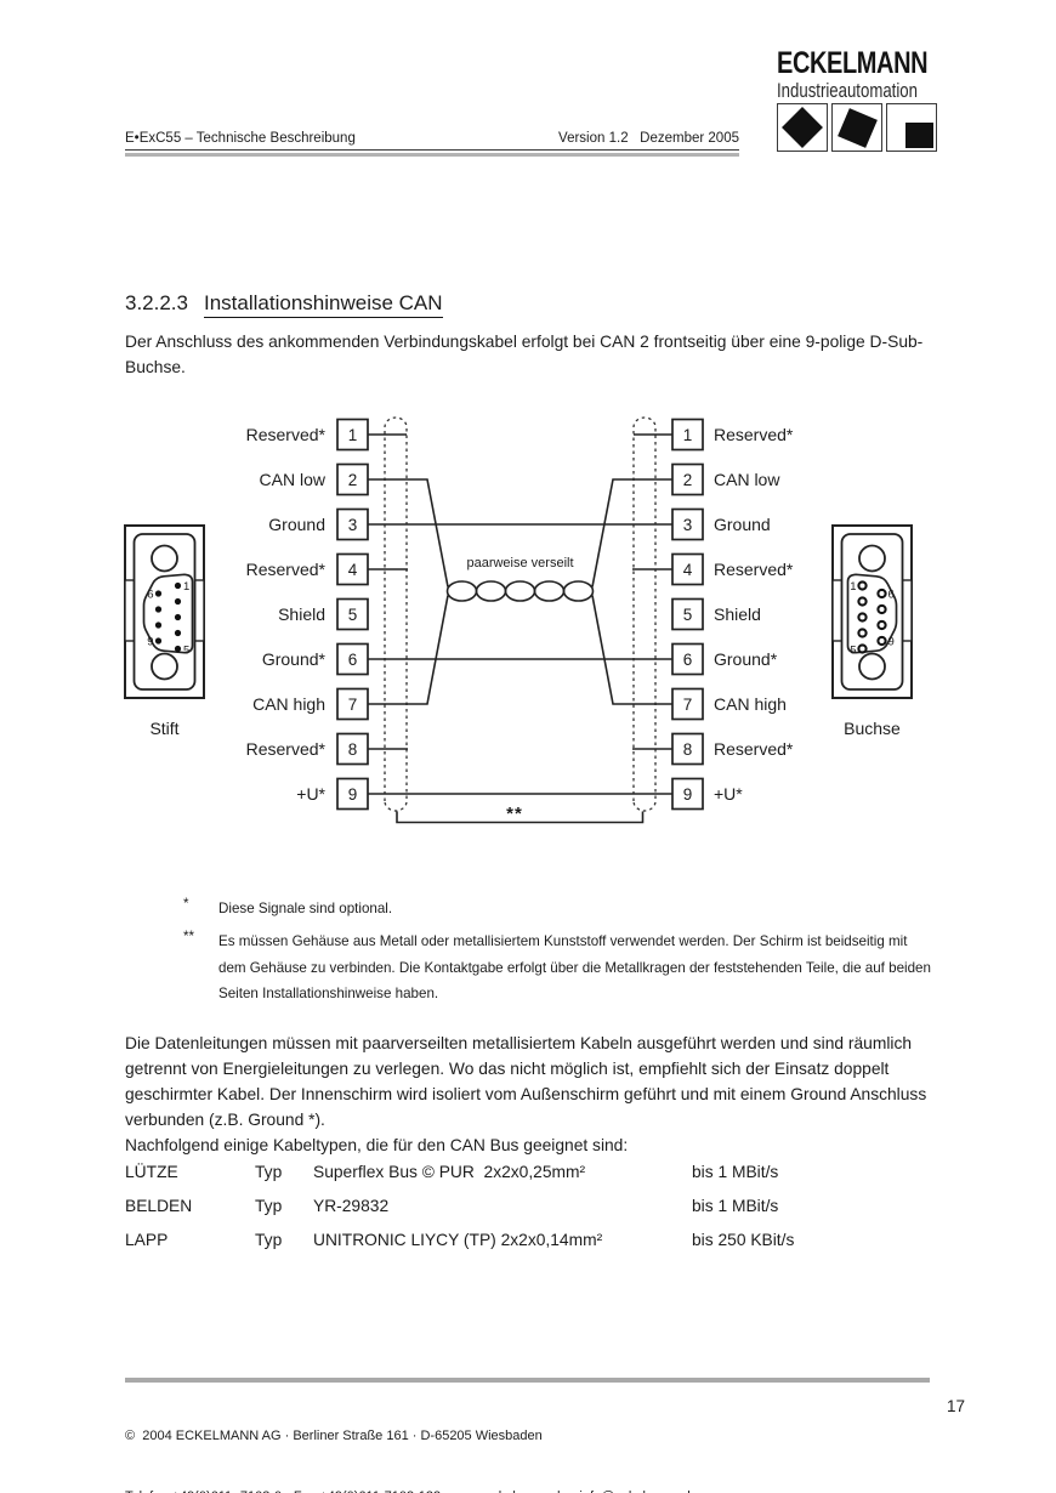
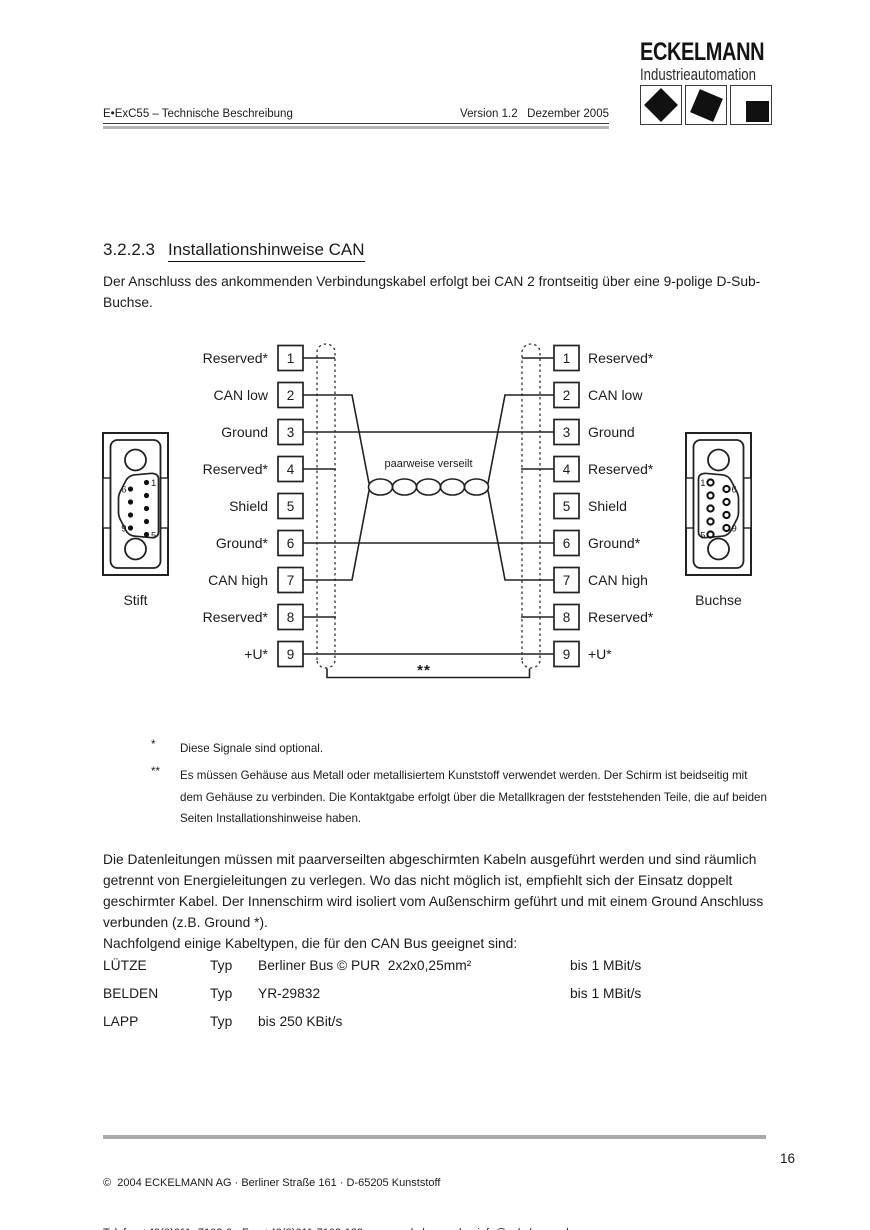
  ECKELMANN
  Industrieautomation
  E•ExC55 – Technische Beschreibung
  Version 1.2 Dezember 2005
  3.2.2.3 Installationshinweise CAN
  Der Anschluss des ankommenden Verbindungskabel erfolgt bei CAN 2 frontseitig über eine 9-polige D-Sub-Buchse.
  paarweise verseilt
  **
  Reserved*
  1
  1
  Reserved*
  CAN low
  2
  2
  CAN low
  Ground
  3
  3
  Ground
  Reserved*
  4
  4
  Reserved*
  Shield
  5
  5
  Shield
  Ground*
  6
  6
  Ground*
  CAN high
  7
  7
  CAN high
  Reserved*
  8
  8
  Reserved*
  +U*
  9
  9
  +U*
  1
  5
  6
  9
  Stift
  1
  5
  6
  9
  Buchse
  *
  Diese Signale sind optional.
  **
  Es müssen Gehäuse aus Metall oder metallisiertem Kunststoff verwendet werden. Der Schirm ist beidseitig mit dem Gehäuse zu verbinden. Die Kontaktgabe erfolgt über die Metallkragen der feststehenden Teile, die auf beiden Seiten Installationshinweise haben.
- Die Datenleitungen müssen mit paarverseilten metallisiertem Kabeln ausgeführt werden und sind räumlich getrennt von Energieleitungen zu verlegen. Wo das nicht möglich ist, empfiehlt sich der Einsatz doppelt geschirmter Kabel. Der Innenschirm wird isoliert vom Außenschirm geführt und mit einem Ground Anschluss verbunden (z.B. Ground *).
+ Die Datenleitungen müssen mit paarverseilten abgeschirmten Kabeln ausgeführt werden und sind räumlich getrennt von Energieleitungen zu verlegen. Wo das nicht möglich ist, empfiehlt sich der Einsatz doppelt geschirmter Kabel. Der Innenschirm wird isoliert vom Außenschirm geführt und mit einem Ground Anschluss verbunden (z.B. Ground *).
  Nachfolgend einige Kabeltypen, die für den CAN Bus geeignet sind:
  LÜTZE
  Typ
- Superflex Bus © PUR 2x2x0,25mm²
+ Berliner Bus © PUR 2x2x0,25mm²
  bis 1 MBit/s
  BELDEN
  Typ
  YR-29832
  bis 1 MBit/s
  LAPP
  Typ
- UNITRONIC LIYCY (TP) 2x2x0,14mm²
  bis 250 KBit/s
- © 2004 ECKELMANN AG · Berliner Straße 161 · D-65205 Wiesbaden
+ © 2004 ECKELMANN AG · Berliner Straße 161 · D-65205 Kunststoff
- 17
+ 16
